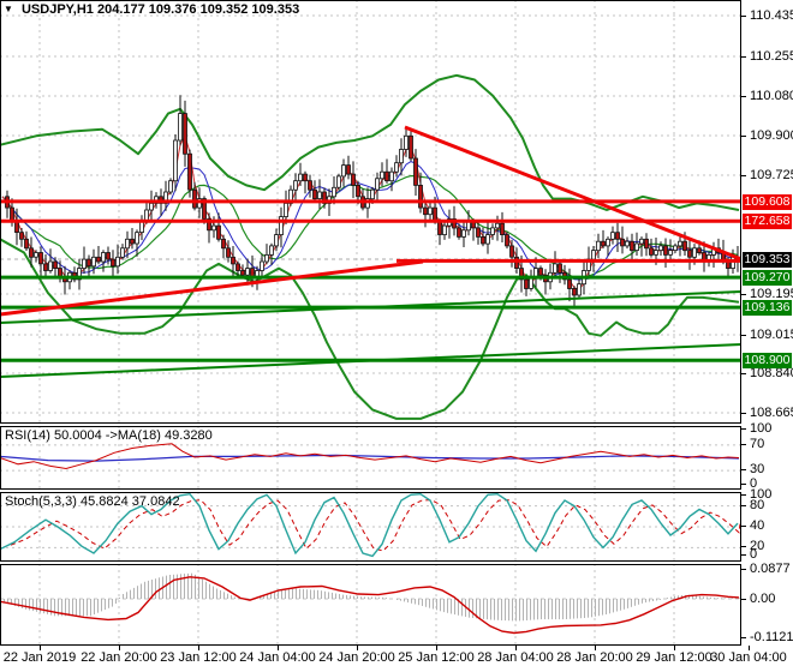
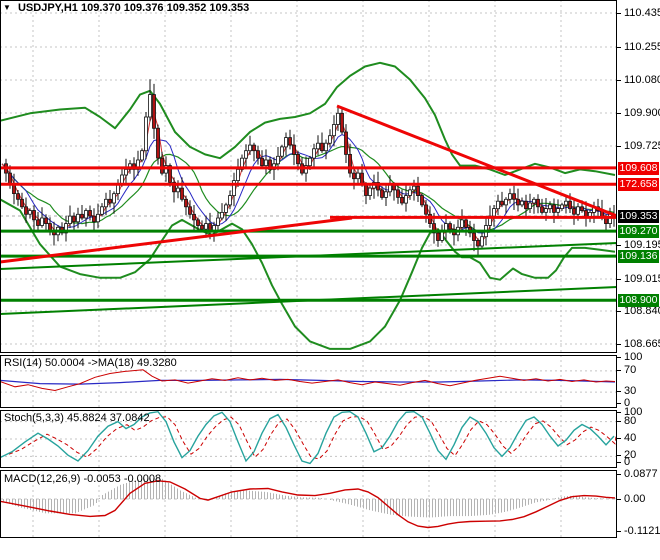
- ▼ USDJPY,H1 204.177 109.376 109.352 109.353
+ ▼ USDJPY,H1 109.370 109.376 109.352 109.353
  RSI(14) 50.0004 ->MA(18) 49.3280
  Stoch(5,3,3) 45.8824 37.0842
+ MACD(12,26,9) -0.0053 -0.0008
  110.43
  110.25
  110.08
  109.90
  109.72
  109.19
  109.01
  108.84
  108.66
  100
  70
  30
  0
  100
  80
  40
  20
  0
  0.0877
  0.00
  -0.1121
  109.608
  172.658
  109.353
  109.270
  109.136
  108.900
- 22 Jan 2019
- 22 Jan 20:00
- 23 Jan 12:00
- 24 Jan 04:00
- 24 Jan 20:00
- 25 Jan 12:00
- 28 Jan 04:00
- 28 Jan 20:00
- 29 Jan 12:00
- 30 Jan 04:00
